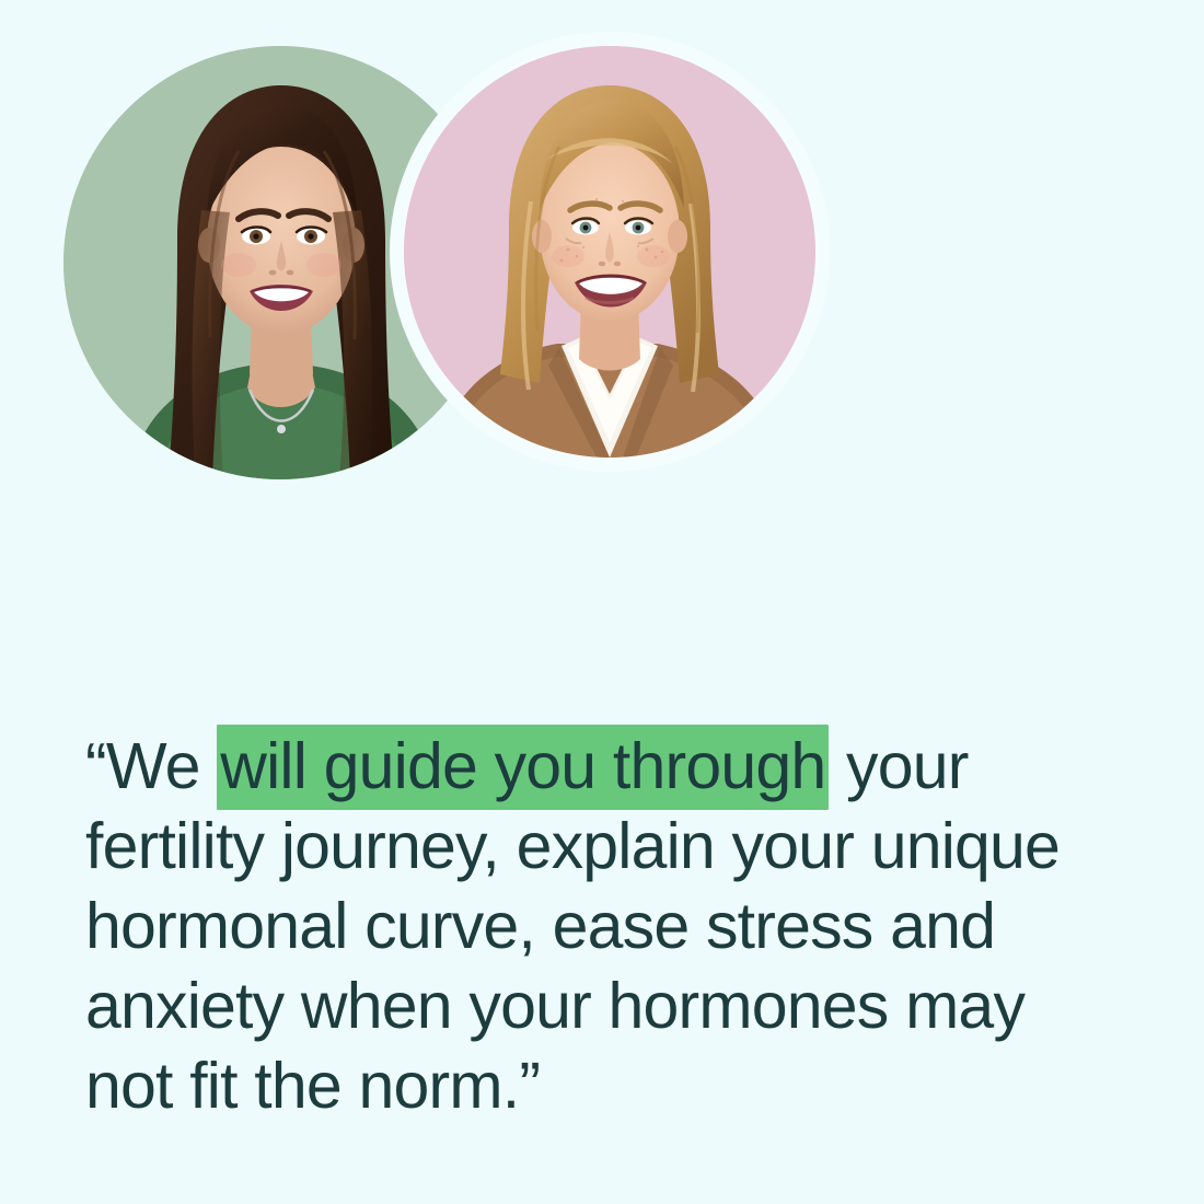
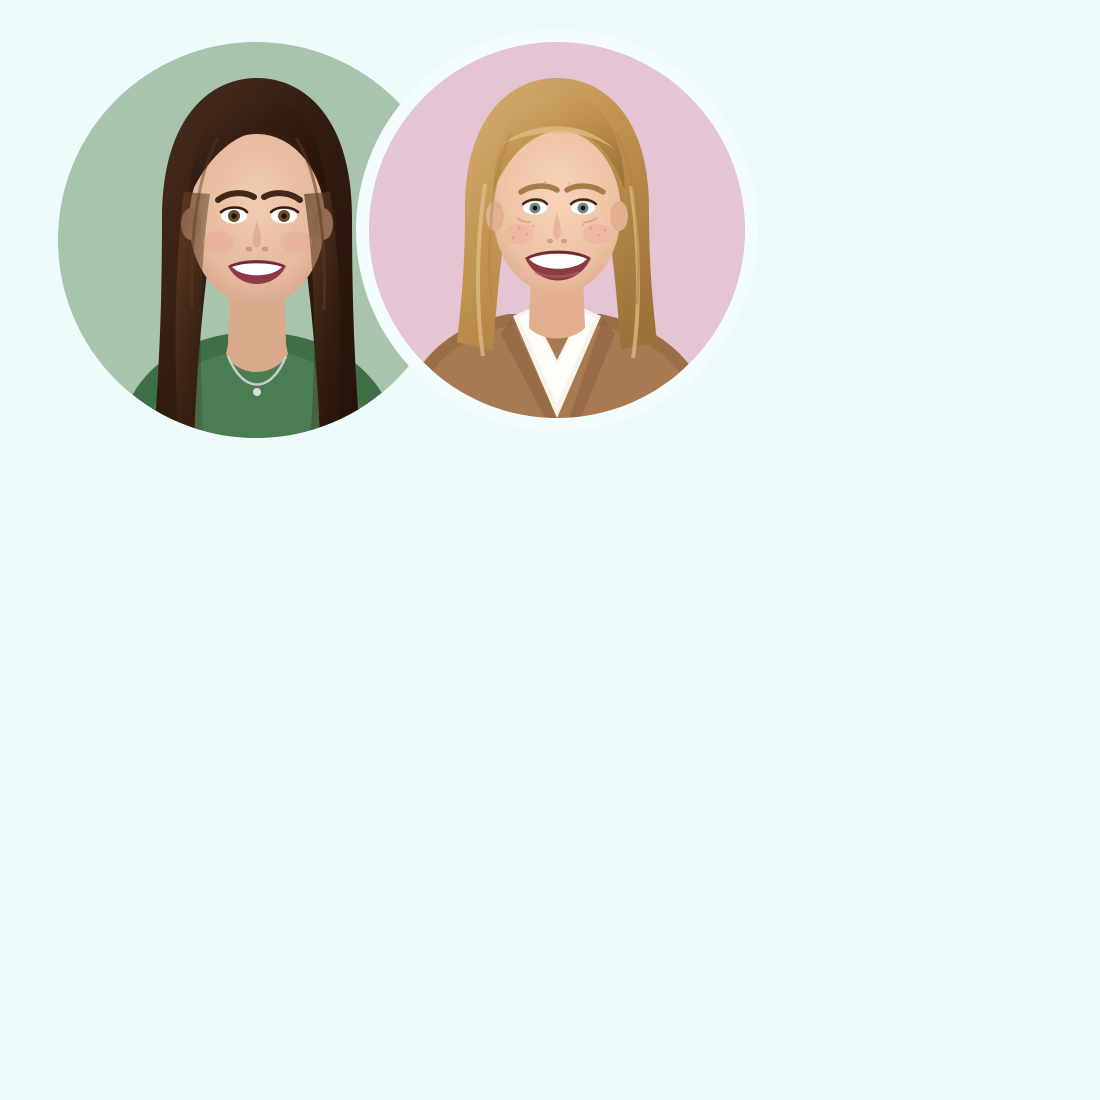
- “We will guide you through your fertility journey, explain your unique hormonal curve, ease stress and anxiety when your hormones may not fit the norm.”
